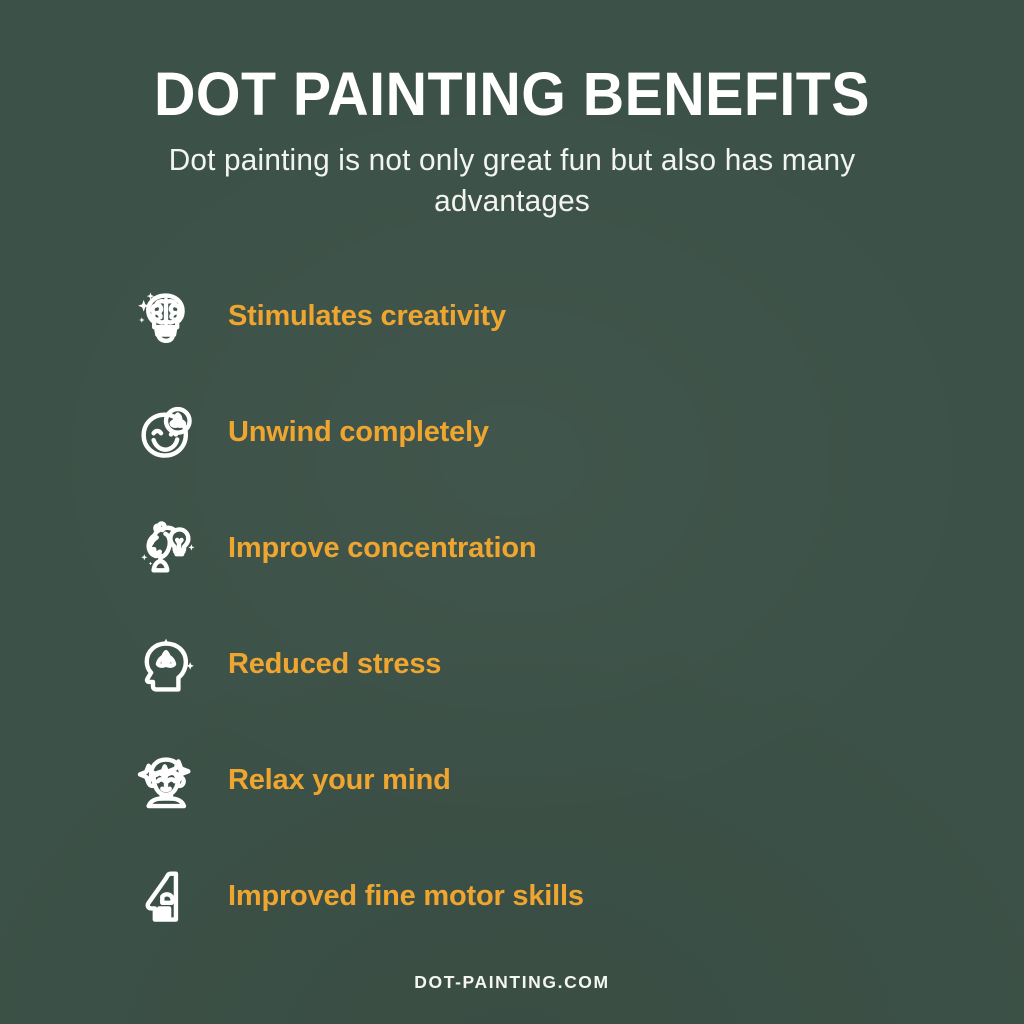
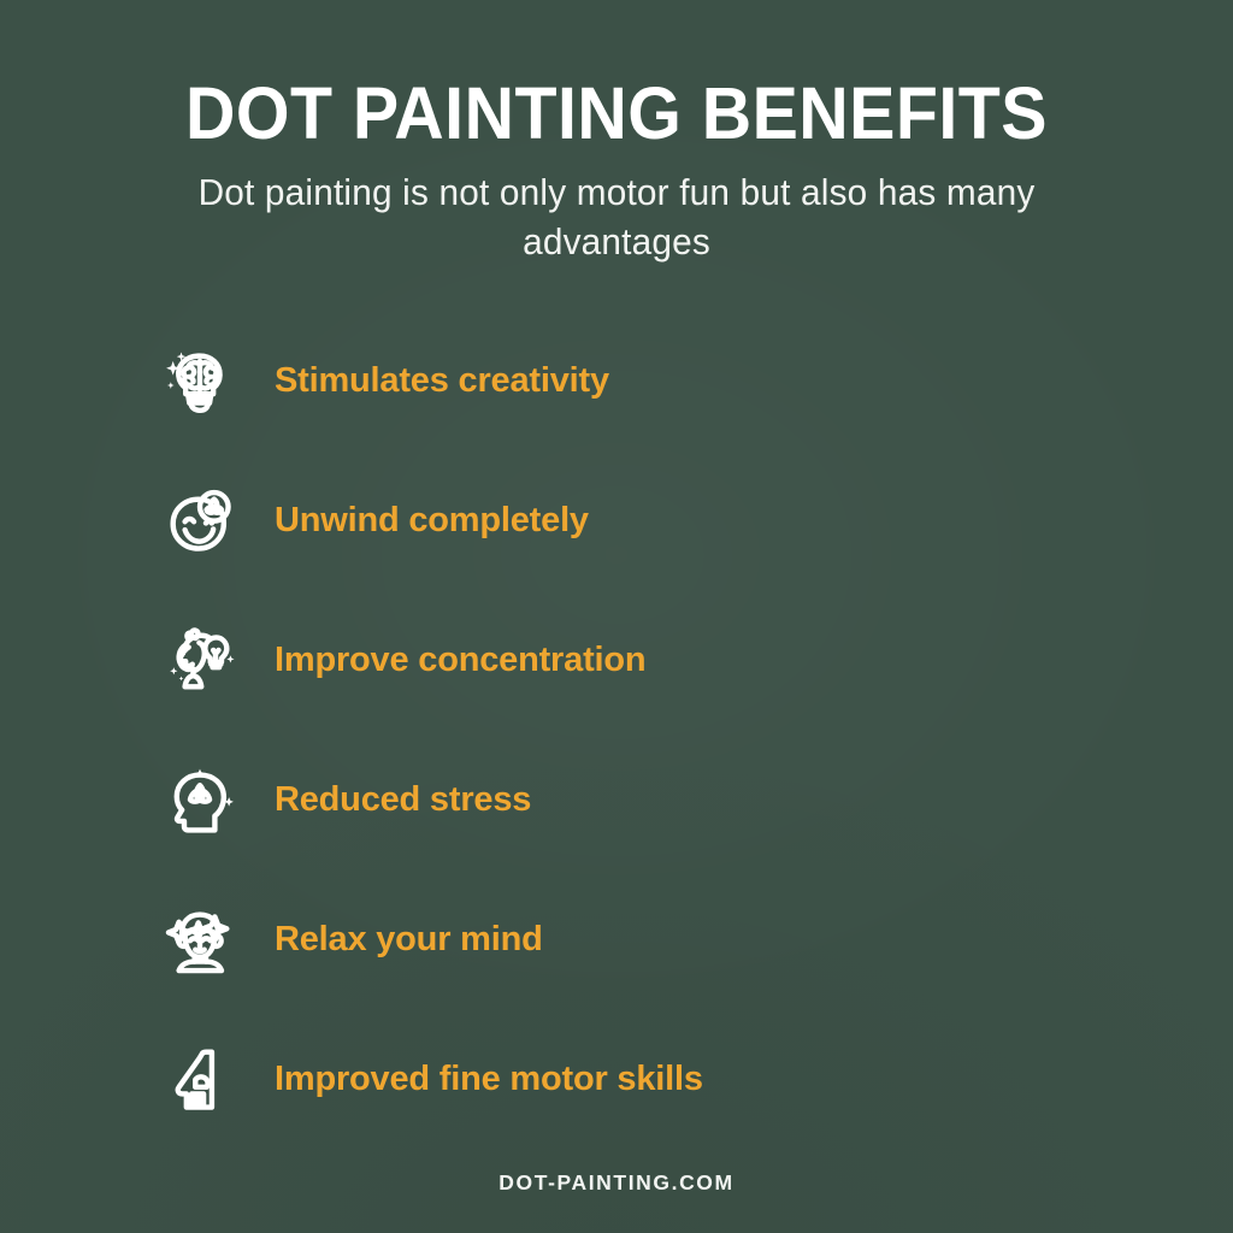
  DOT PAINTING BENEFITS
- Dot painting is not only great fun but also has many advantages
+ Dot painting is not only motor fun but also has many advantages
  Stimulates creativity
  Unwind completely
  Improve concentration
  Reduced stress
  Relax your mind
  Improved fine motor skills
  DOT-PAINTING.COM
